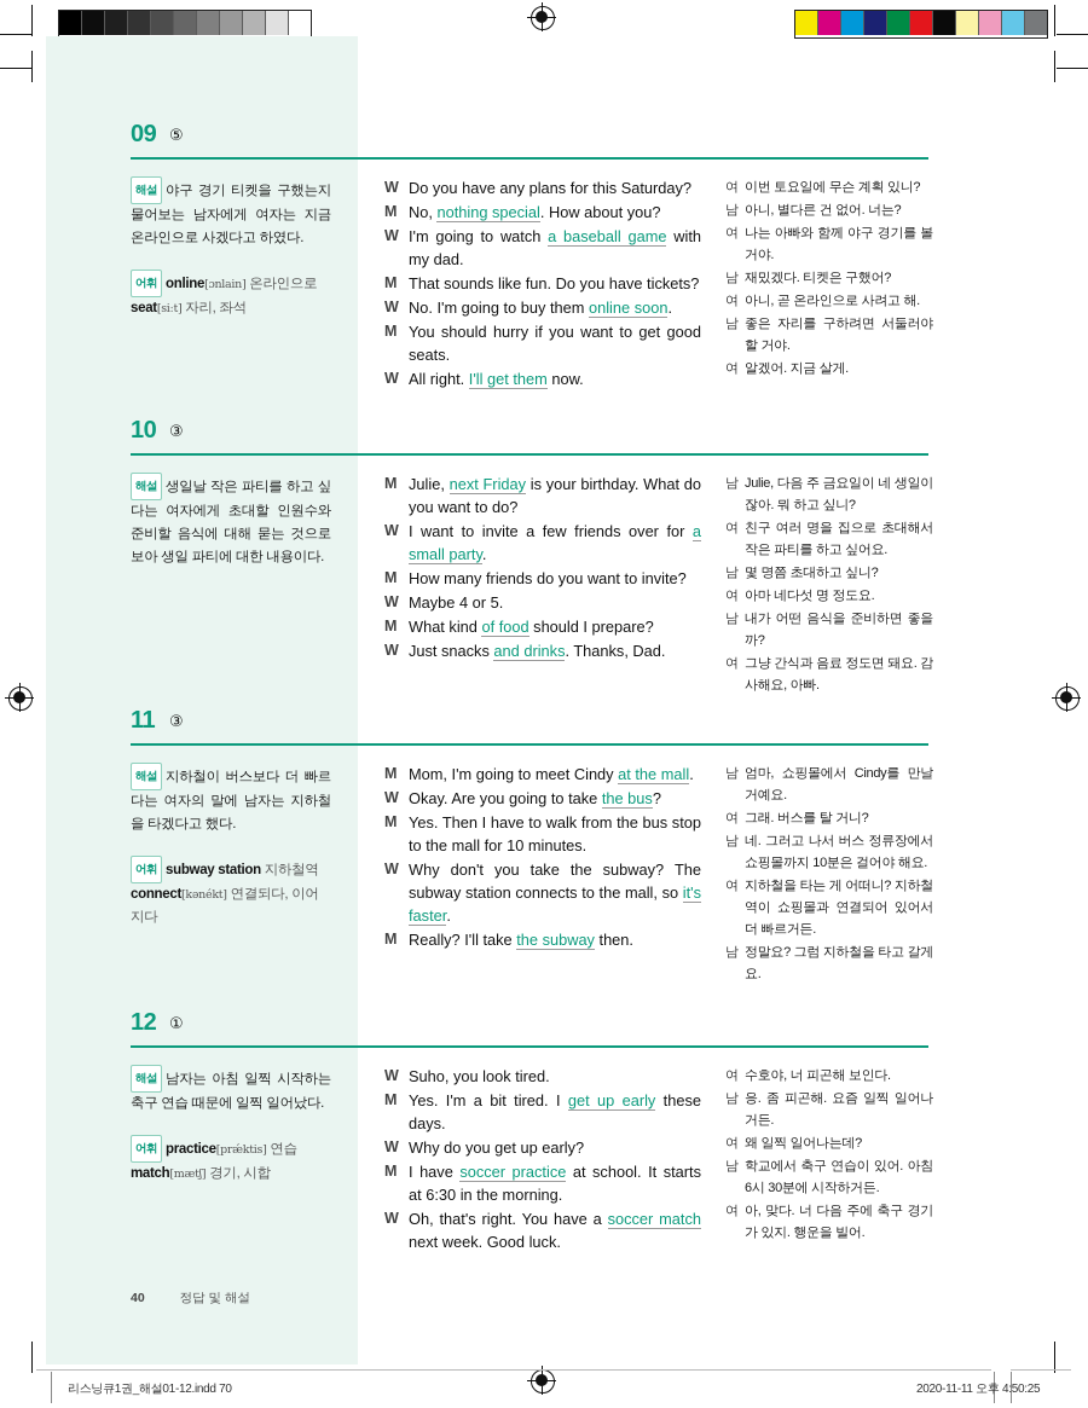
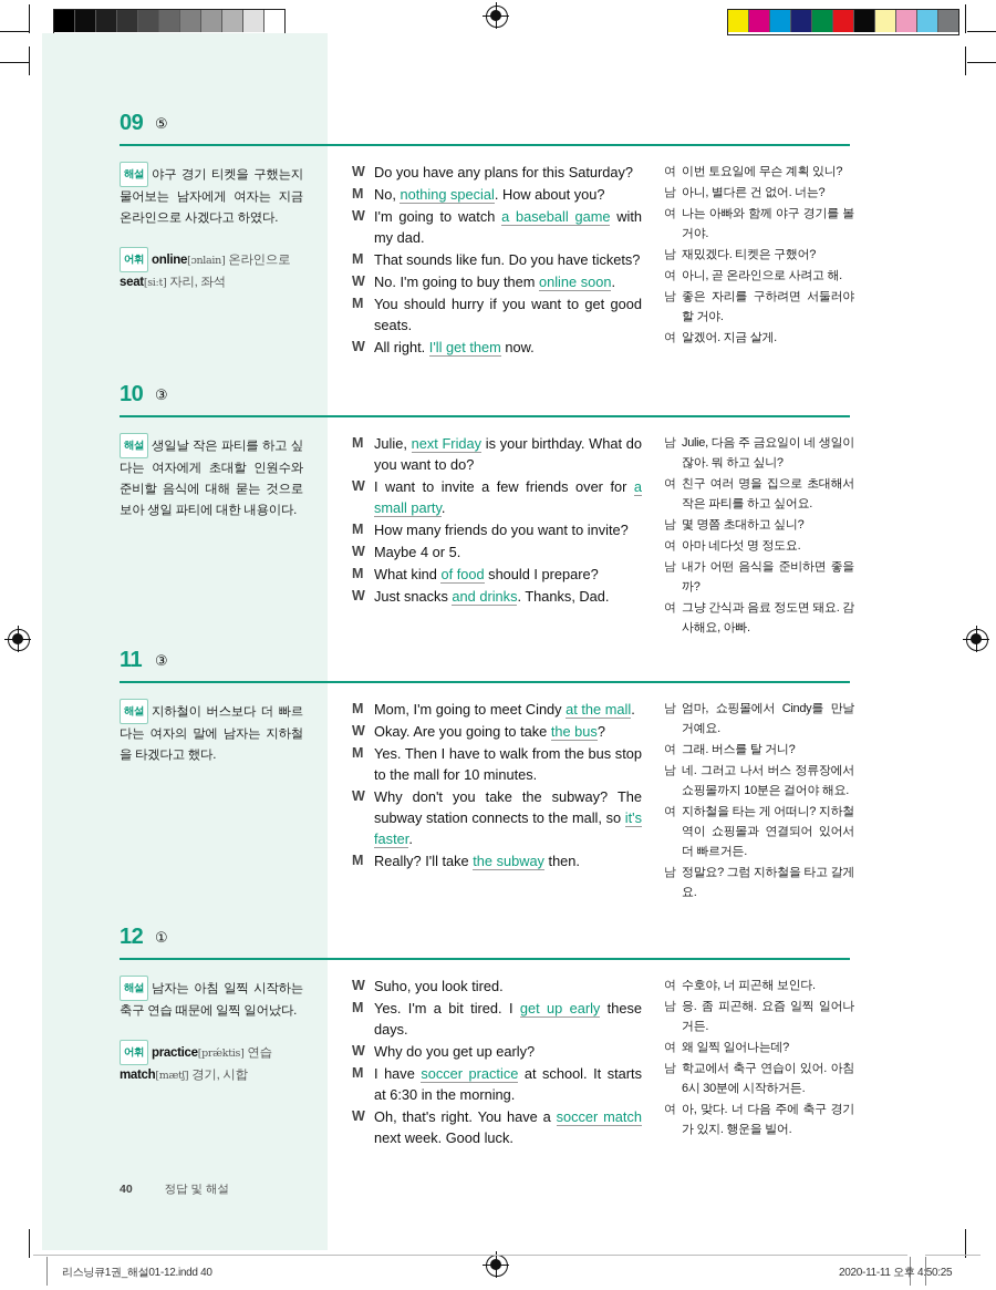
  09
  ⑤
  해설 야구 경기 티켓을 구했는지 물어보는 남자에게 여자는 지금 온라인으로 사겠다고 하였다.
  어휘 online[ɔnlain] 온라인으로 seat[siːt] 자리, 좌석
  W
  Do you have any plans for this Saturday?
  M
  No, nothing special. How about you?
  W
  I'm going to watch a baseball game with my dad.
  M
  That sounds like fun. Do you have tickets?
  W
  No. I'm going to buy them online soon.
  M
  You should hurry if you want to get good seats.
  W
  All right. I'll get them now.
  여
  이번 토요일에 무슨 계획 있니?
  남
  아니, 별다른 건 없어. 너는?
  여
  나는 아빠와 함께 야구 경기를 볼 거야.
  남
  재밌겠다. 티켓은 구했어?
  여
  아니, 곧 온라인으로 사려고 해.
  남
  좋은 자리를 구하려면 서둘러야 할 거야.
  여
  알겠어. 지금 살게.
  10
  ③
  해설 생일날 작은 파티를 하고 싶다는 여자에게 초대할 인원수와 준비할 음식에 대해 묻는 것으로 보아 생일 파티에 대한 내용이다.
  M
  Julie, next Friday is your birthday. What do you want to do?
  W
  I want to invite a few friends over for a small party.
  M
  How many friends do you want to invite?
  W
  Maybe 4 or 5.
  M
  What kind of food should I prepare?
  W
  Just snacks and drinks. Thanks, Dad.
  남
  Julie, 다음 주 금요일이 네 생일이잖아. 뭐 하고 싶니?
  여
  친구 여러 명을 집으로 초대해서 작은 파티를 하고 싶어요.
  남
  몇 명쯤 초대하고 싶니?
  여
  아마 네다섯 명 정도요.
  남
  내가 어떤 음식을 준비하면 좋을까?
  여
  그냥 간식과 음료 정도면 돼요. 감사해요, 아빠.
  11
  ③
  해설 지하철이 버스보다 더 빠르다는 여자의 말에 남자는 지하철을 타겠다고 했다.
- 어휘 subway station 지하철역 connect[kənékt] 연결되다, 이어지다
  M
  Mom, I'm going to meet Cindy at the mall.
  W
  Okay. Are you going to take the bus?
  M
  Yes. Then I have to walk from the bus stop to the mall for 10 minutes.
  W
  Why don't you take the subway? The subway station connects to the mall, so it's faster.
  M
  Really? I'll take the subway then.
  남
  엄마, 쇼핑몰에서 Cindy를 만날 거예요.
  여
  그래. 버스를 탈 거니?
  남
  네. 그러고 나서 버스 정류장에서 쇼핑몰까지 10분은 걸어야 해요.
  여
  지하철을 타는 게 어떠니? 지하철역이 쇼핑몰과 연결되어 있어서 더 빠르거든.
  남
  정말요? 그럼 지하철을 타고 갈게요.
  12
  ①
  해설 남자는 아침 일찍 시작하는 축구 연습 때문에 일찍 일어났다.
  어휘 practice[prǽktis] 연습 match[mætʃ] 경기, 시합
  W
  Suho, you look tired.
  M
  Yes. I'm a bit tired. I get up early these days.
  W
  Why do you get up early?
  M
  I have soccer practice at school. It starts at 6:30 in the morning.
  W
  Oh, that's right. You have a soccer match next week. Good luck.
  여
  수호야, 너 피곤해 보인다.
  남
  응. 좀 피곤해. 요즘 일찍 일어나거든.
  여
  왜 일찍 일어나는데?
  남
  학교에서 축구 연습이 있어. 아침 6시 30분에 시작하거든.
  여
  아, 맞다. 너 다음 주에 축구 경기가 있지. 행운을 빌어.
  40 정답 및 해설
- 리스닝큐1권_해설01-12.indd 70
+ 리스닝큐1권_해설01-12.indd 40
  2020-11-11 오후 4:50:25
